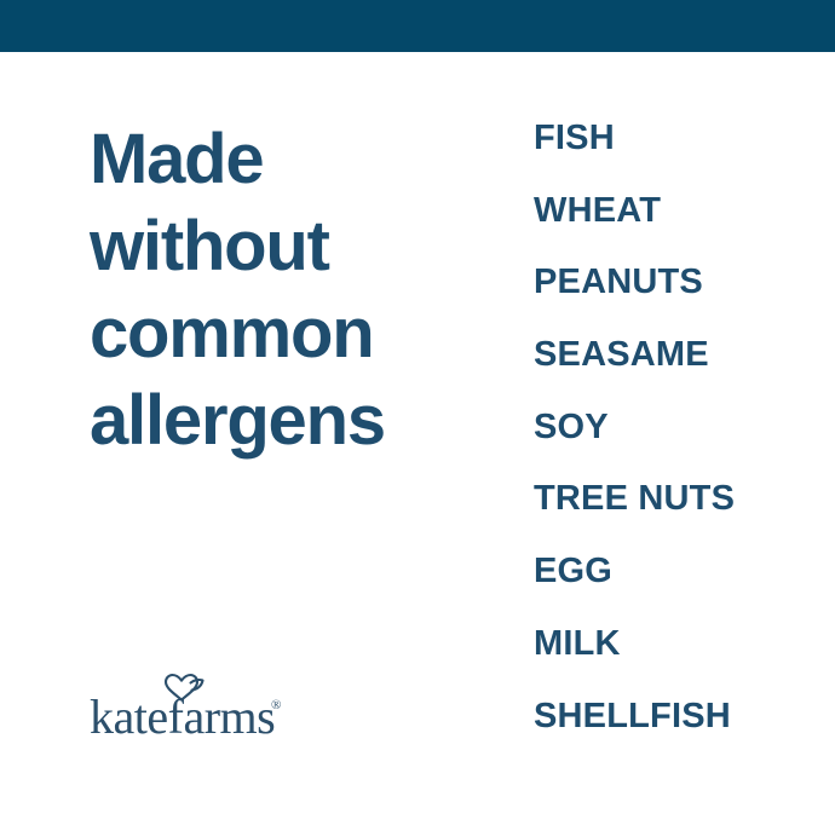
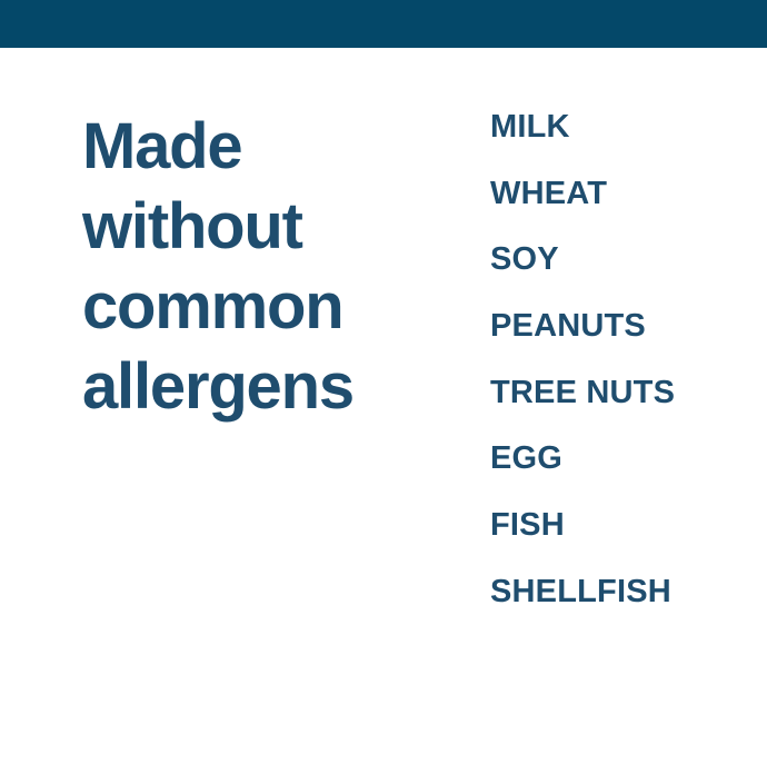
  Made
  without
  common
  allergens
- FISH
+ MILK
  WHEAT
- PEANUTS
+ SOY
- SEASAME
- SOY
+ PEANUTS
  TREE NUTS
  EGG
- MILK
+ FISH
  SHELLFISH
- katefarms
- ®
